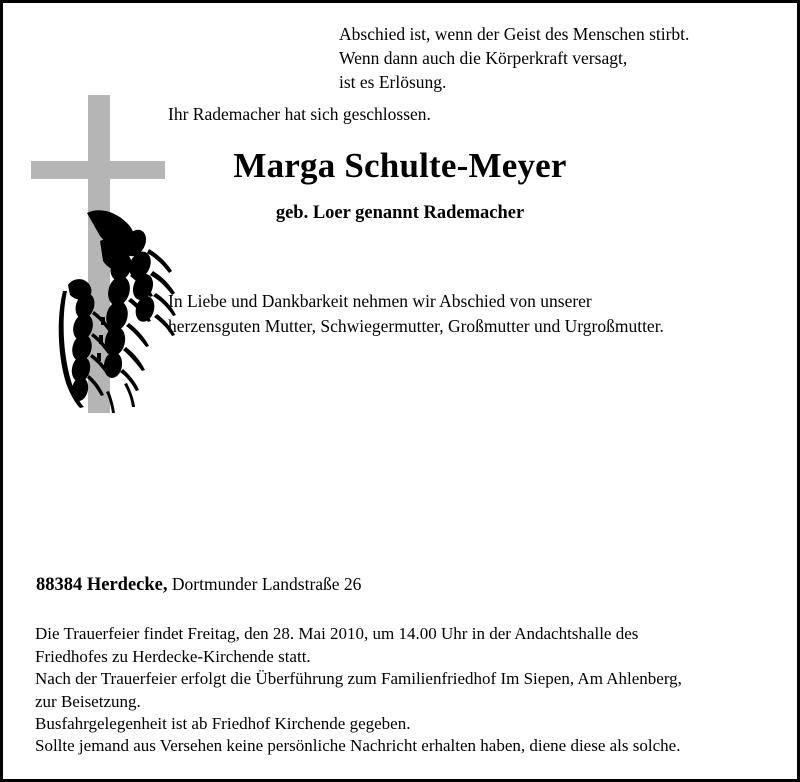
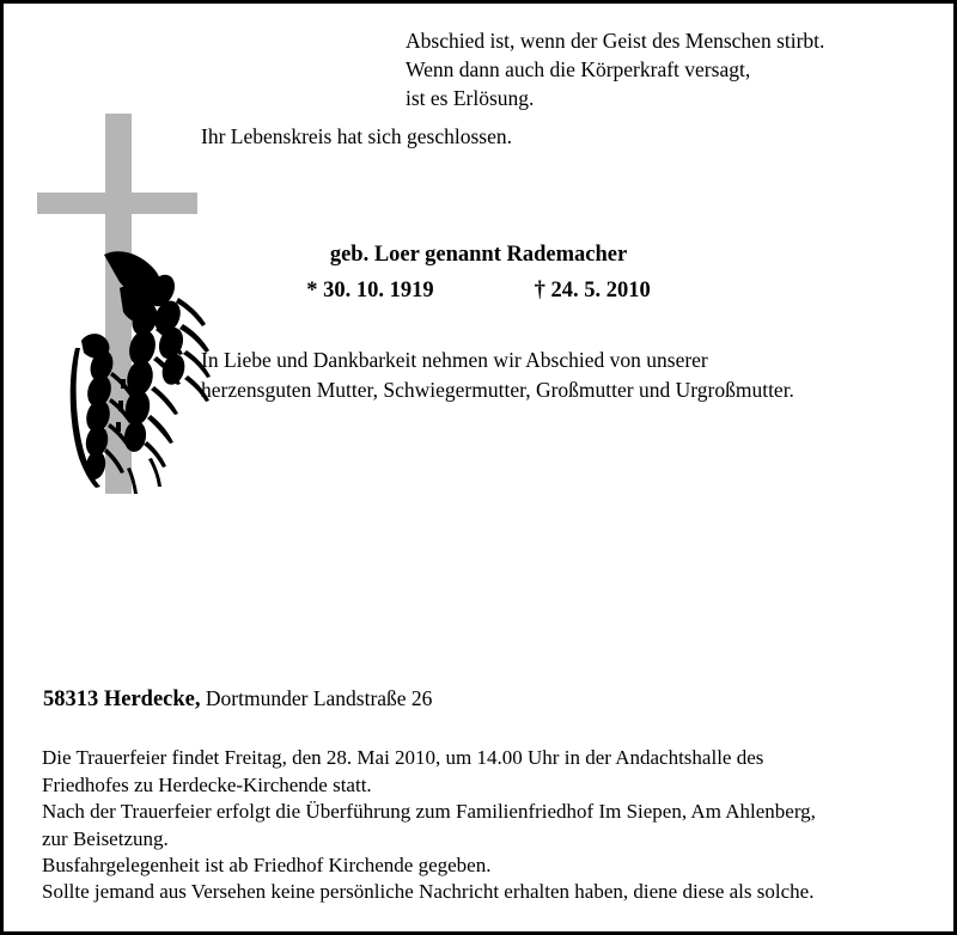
  Abschied ist, wenn der Geist des Menschen stirbt.
  Wenn dann auch die Körperkraft versagt,
  ist es Erlösung.
- Ihr Rademacher hat sich geschlossen.
+ Ihr Lebenskreis hat sich geschlossen.
- Marga Schulte-Meyer
  geb. Loer genannt Rademacher
+ * 30. 10. 1919 † 24. 5. 2010
  In Liebe und Dankbarkeit nehmen wir Abschied von unserer
  herzensguten Mutter, Schwiegermutter, Großmutter und Urgroßmutter.
- 88384 Herdecke, Dortmunder Landstraße 26
+ 58313 Herdecke, Dortmunder Landstraße 26
  Die Trauerfeier findet Freitag, den 28. Mai 2010, um 14.00 Uhr in der Andachtshalle des
  Friedhofes zu Herdecke-Kirchende statt.
  Nach der Trauerfeier erfolgt die Überführung zum Familienfriedhof Im Siepen, Am Ahlenberg,
  zur Beisetzung.
  Busfahrgelegenheit ist ab Friedhof Kirchende gegeben.
  Sollte jemand aus Versehen keine persönliche Nachricht erhalten haben, diene diese als solche.
